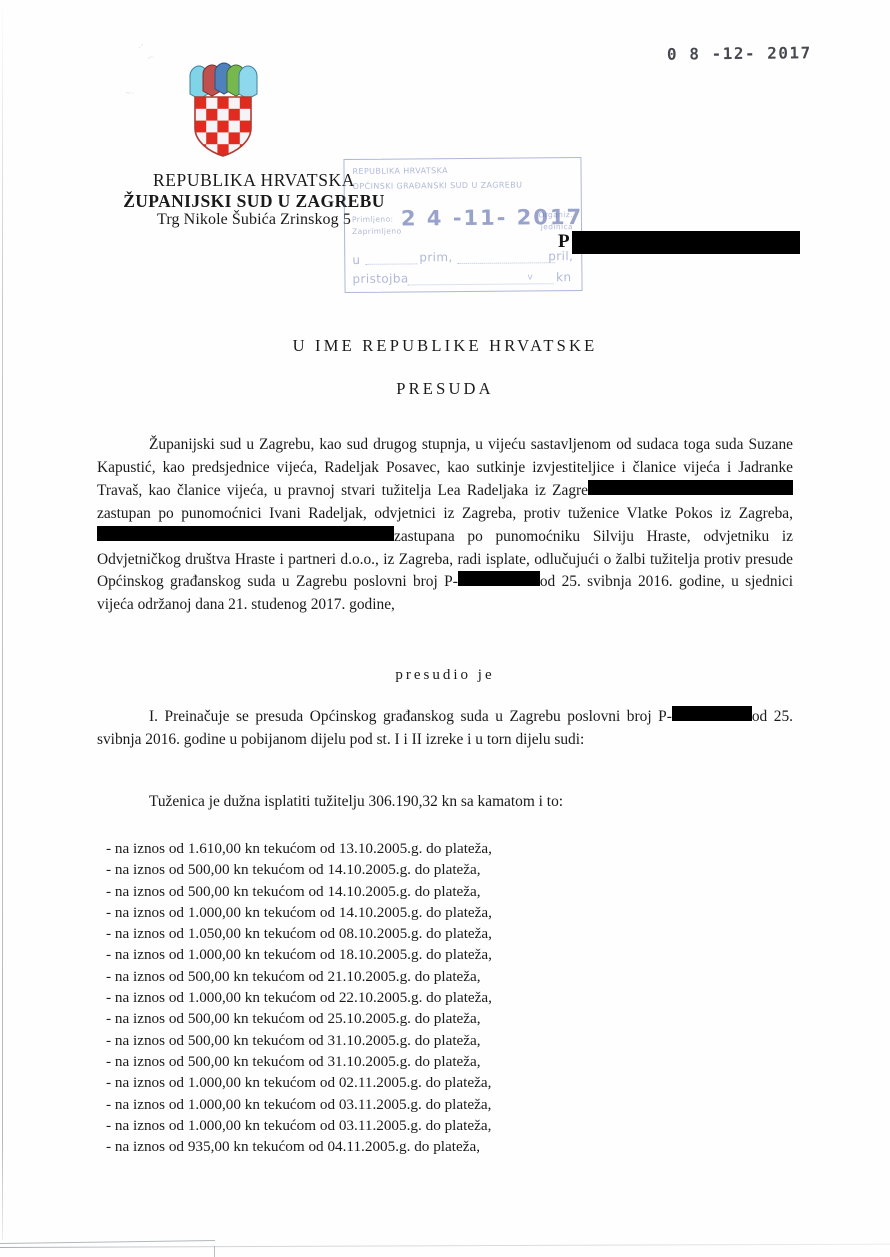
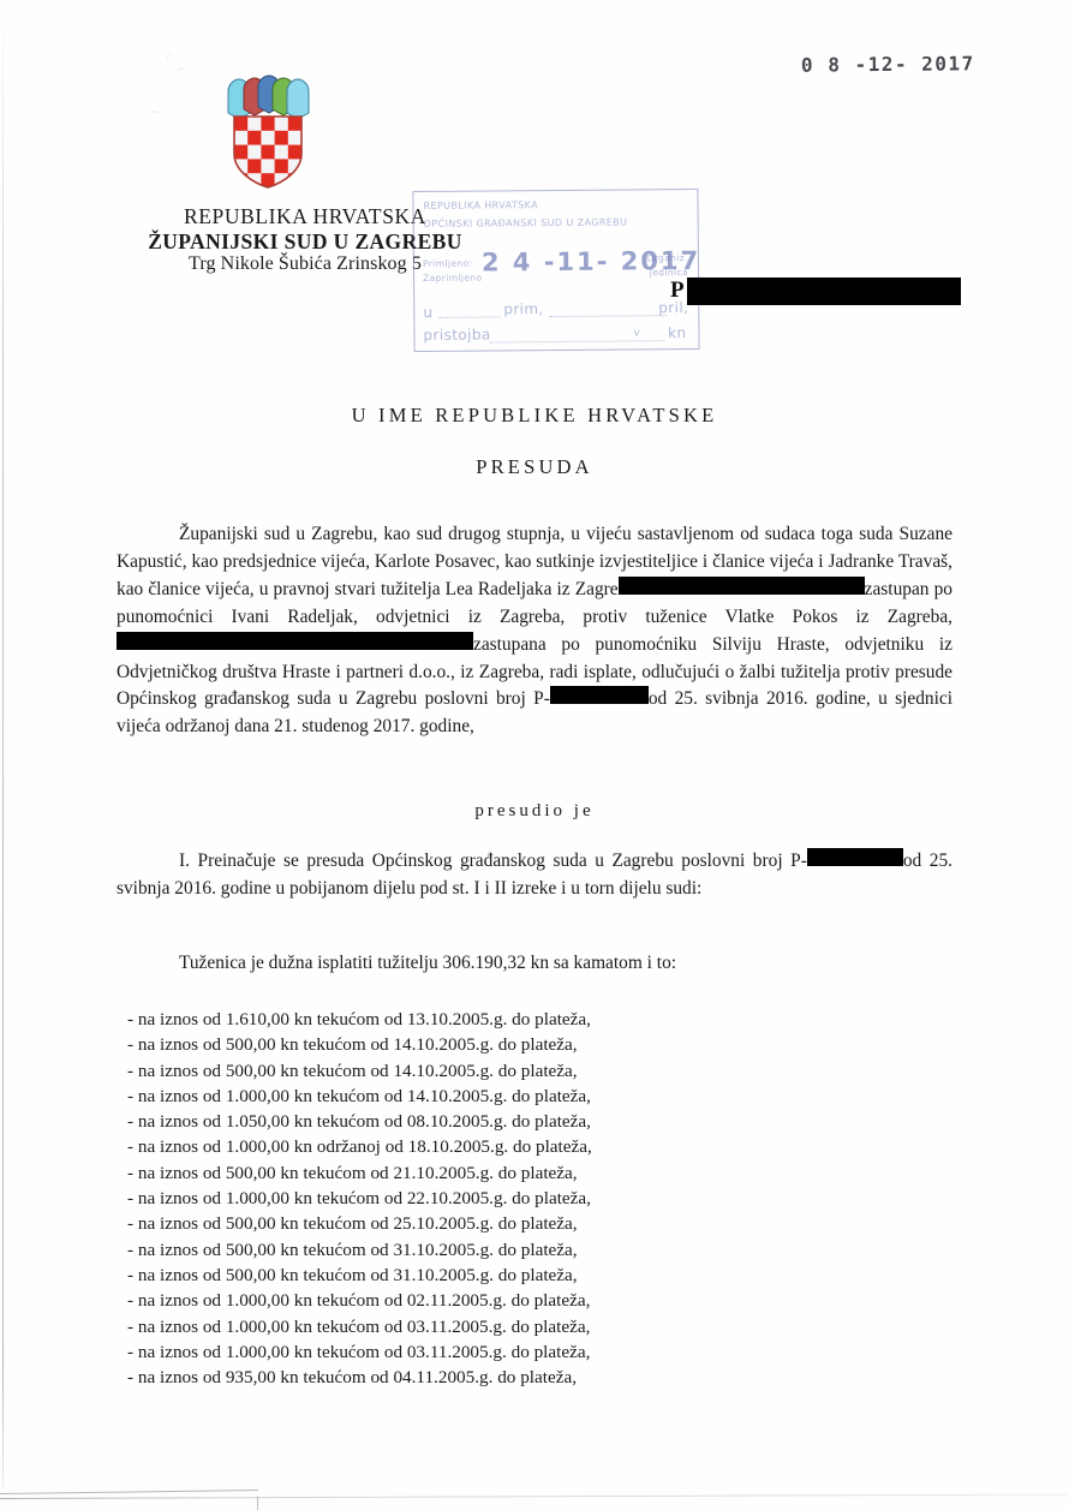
  0 8 -12- 2017
  REPUBLIKA HRVATSKA
  ŽUPANIJSKI SUD U ZAGREBU
  Trg Nikole Šubića Zrinskog 5
  REPUBLIKA HRVATSKA
  OPĆINSKI GRAĐANSKI SUD U ZAGREBU
  Primljeno:
  Zaprimljeno
  2 4 -11- 2017
  Organiz.
  jedinica
  u
  prim,
  pril,
  pristojba
  kn
  v
  P
  U IME REPUBLIKE HRVATSKE
  PRESUDA
  presudio je
- Županijski sud u Zagrebu, kao sud drugog stupnja, u vijeću sastavljenom od sudaca toga suda Suzane Kapustić, kao predsjednice vijeća, Radeljak Posavec, kao sutkinje izvjestiteljice i članice vijeća i Jadranke Travaš, kao članice vijeća, u pravnoj stvari tužitelja Lea Radeljaka iz Zagrezastupan po punomoćnici Ivani Radeljak, odvjetnici iz Zagreba, protiv tuženice Vlatke Pokos iz Zagreba,zastupana po punomoćniku Silviju Hraste, odvjetniku iz Odvjetničkog društva Hraste i partneri d.o.o., iz Zagreba, radi isplate, odlučujući o žalbi tužitelja protiv presude Općinskog građanskog suda u Zagrebu poslovni broj P- od 25. svibnja 2016. godine, u sjednici vijeća održanoj dana 21. studenog 2017. godine,
+ Županijski sud u Zagrebu, kao sud drugog stupnja, u vijeću sastavljenom od sudaca toga suda Suzane Kapustić, kao predsjednice vijeća, Karlote Posavec, kao sutkinje izvjestiteljice i članice vijeća i Jadranke Travaš, kao članice vijeća, u pravnoj stvari tužitelja Lea Radeljaka iz Zagre zastupan po punomoćnici Ivani Radeljak, odvjetnici iz Zagreba, protiv tuženice Vlatke Pokos iz Zagreba,zastupana po punomoćniku Silviju Hraste, odvjetniku iz Odvjetničkog društva Hraste i partneri d.o.o., iz Zagreba, radi isplate, odlučujući o žalbi tužitelja protiv presude Općinskog građanskog suda u Zagrebu poslovni broj P- od 25. svibnja 2016. godine, u sjednici vijeća održanoj dana 21. studenog 2017. godine,
  I. Preinačuje se presuda Općinskog građanskog suda u Zagrebu poslovni broj P- od 25. svibnja 2016. godine u pobijanom dijelu pod st. I i II izreke i u torn dijelu sudi:
  Tuženica je dužna isplatiti tužitelju 306.190,32 kn sa kamatom i to:
  - na iznos od 1.610,00 kn tekućom od 13.10.2005.g. do plateža,
  - na iznos od 500,00 kn tekućom od 14.10.2005.g. do plateža,
  - na iznos od 500,00 kn tekućom od 14.10.2005.g. do plateža,
  - na iznos od 1.000,00 kn tekućom od 14.10.2005.g. do plateža,
  - na iznos od 1.050,00 kn tekućom od 08.10.2005.g. do plateža,
- - na iznos od 1.000,00 kn tekućom od 18.10.2005.g. do plateža,
+ - na iznos od 1.000,00 kn održanoj od 18.10.2005.g. do plateža,
  - na iznos od 500,00 kn tekućom od 21.10.2005.g. do plateža,
  - na iznos od 1.000,00 kn tekućom od 22.10.2005.g. do plateža,
  - na iznos od 500,00 kn tekućom od 25.10.2005.g. do plateža,
  - na iznos od 500,00 kn tekućom od 31.10.2005.g. do plateža,
  - na iznos od 500,00 kn tekućom od 31.10.2005.g. do plateža,
  - na iznos od 1.000,00 kn tekućom od 02.11.2005.g. do plateža,
  - na iznos od 1.000,00 kn tekućom od 03.11.2005.g. do plateža,
  - na iznos od 1.000,00 kn tekućom od 03.11.2005.g. do plateža,
  - na iznos od 935,00 kn tekućom od 04.11.2005.g. do plateža,
